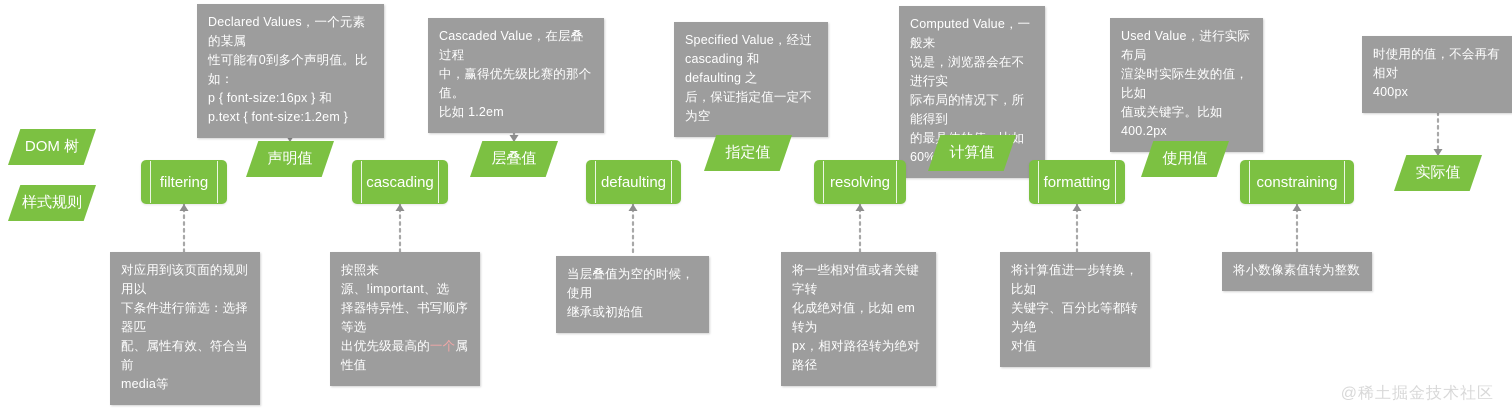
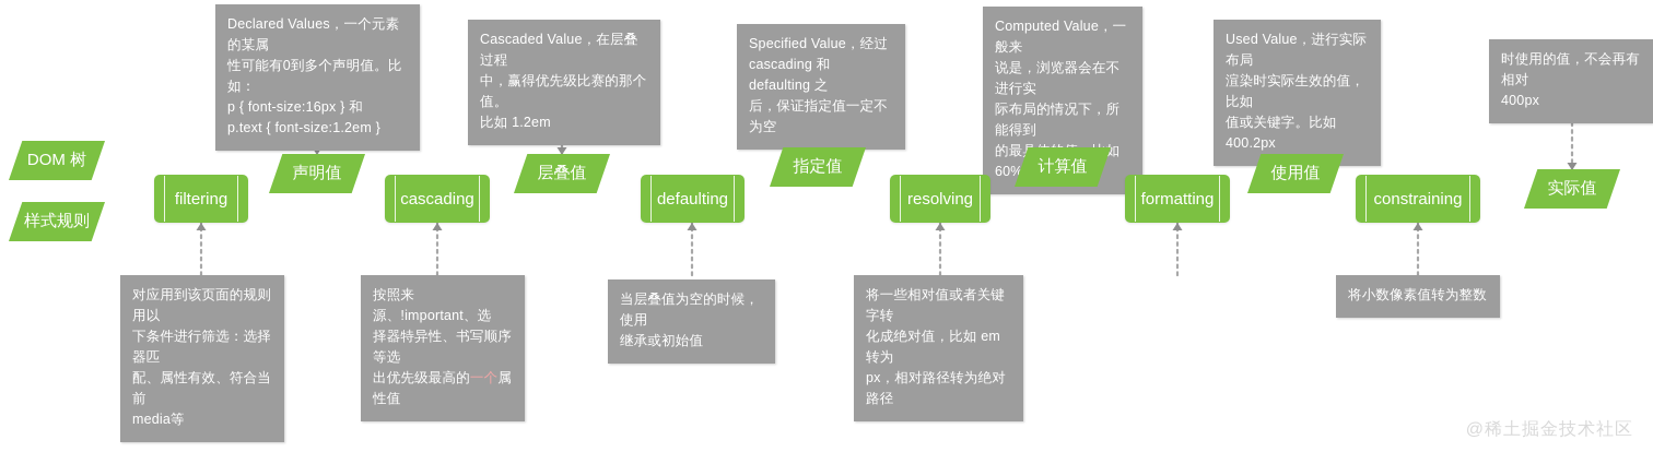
  Declared Values，一个元素的某属
  性可能有0到多个声明值。比如：
  p { font-size:16px } 和
  p.text { font-size:1.2em }
  Cascaded Value，在层叠过程
  中，赢得优先级比赛的那个值。
  比如 1.2em
  Specified Value，经过
  cascading 和 defaulting 之
  后，保证指定值一定不为空
  Computed Value，一般来
  说是，浏览器会在不进行实
  际布局的情况下，所能得到
  Used Value，进行实际布局
  渲染时实际生效的值，比如
  值或关键字。比如 400.2px
  时使用的值，不会再有相对
  400px
  DOM 树
  样式规则
  声明值
  层叠值
  指定值
  计算值
  使用值
  实际值
  filtering
  cascading
  defaulting
  resolving
  formatting
  constraining
  对应用到该页面的规则用以
  下条件进行筛选：选择器匹
  配、属性有效、符合当前
  media等
  按照来源、!important、选
  择器特异性、书写顺序等选
  出优先级最高的一个属性值
  当层叠值为空的时候，使用
  继承或初始值
  将一些相对值或者关键字转
  化成绝对值，比如 em 转为
  px，相对路径转为绝对路径
- 将计算值进一步转换，比如
- 关键字、百分比等都转为绝
- 对值
  将小数像素值转为整数
  @稀土掘金技术社区
